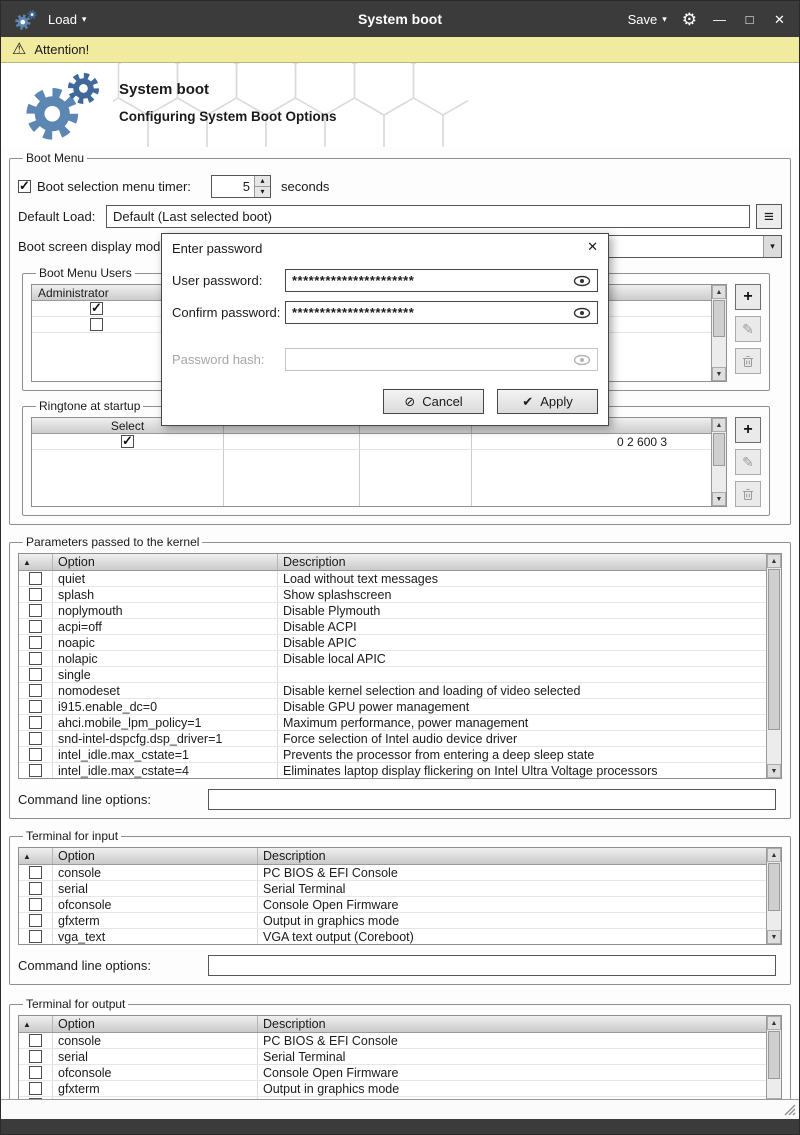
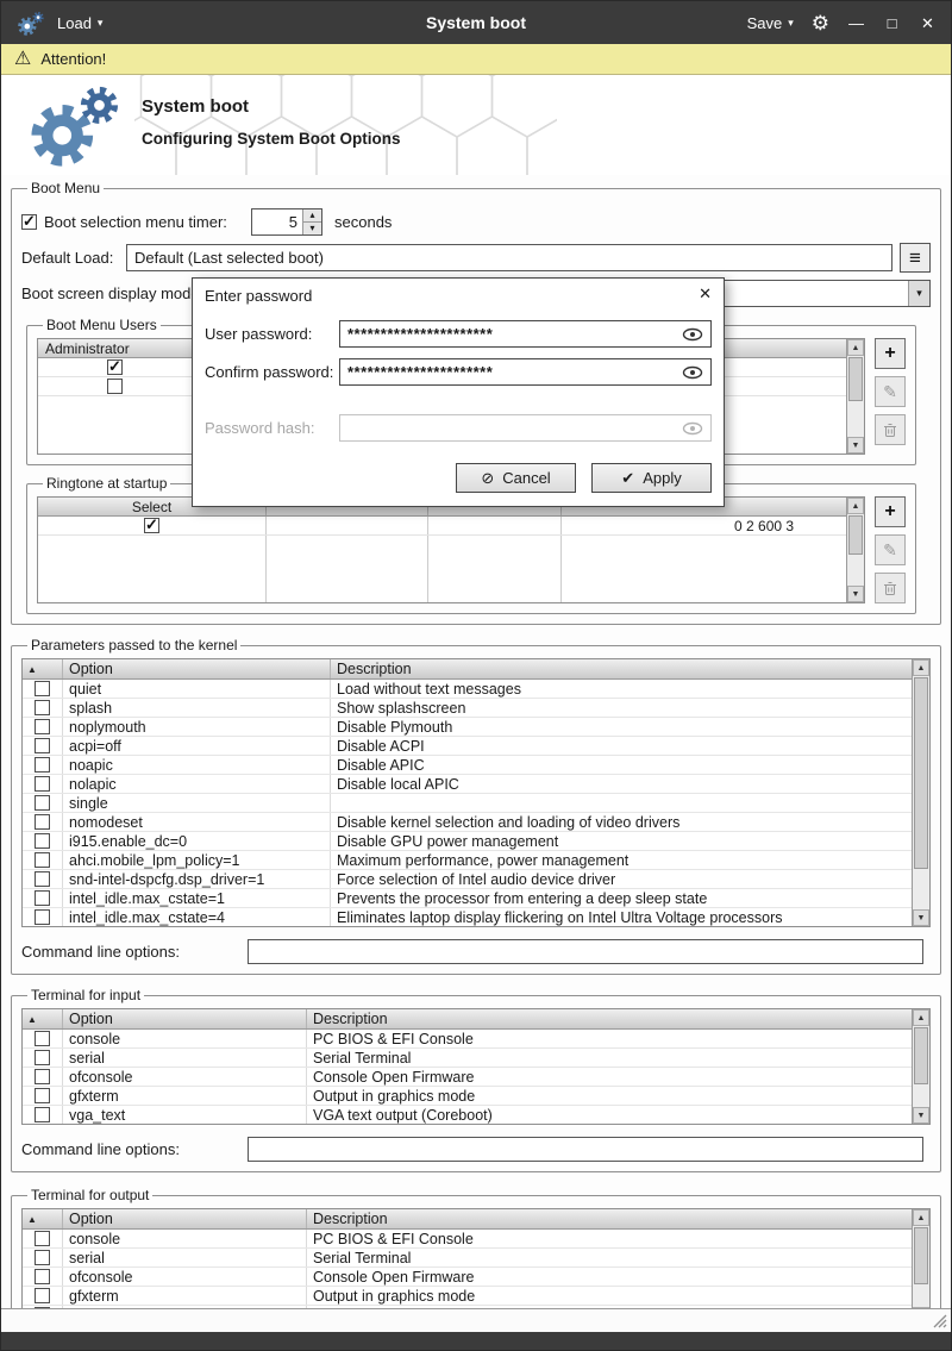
  Load
  ▾
  System boot
  Save
  ▾
  ⚙
  —
  □
  ✕
  ⚠
  Attention!
  System boot
  Configuring System Boot Options
  Boot Menu
  Boot selection menu timer:
  5
  ▴
  ▾
  seconds
  Default Load:
  Default (Last selected boot)
  ≡
  Boot screen display mod
  ▾
  Boot Menu Users
  Administrator
  +
  ✎
  Ringtone at startup
  Select
  0 2 600 3
  +
  ✎
  Parameters passed to the kernel
  ▲
  Option
  Description
  quiet
  Load without text messages
  splash
  Show splashscreen
  noplymouth
  Disable Plymouth
  acpi=off
  Disable ACPI
  noapic
  Disable APIC
  nolapic
  Disable local APIC
  single
  nomodeset
- Disable kernel selection and loading of video selected
+ Disable kernel selection and loading of video drivers
  i915.enable_dc=0
  Disable GPU power management
  ahci.mobile_lpm_policy=1
  Maximum performance, power management
  snd-intel-dspcfg.dsp_driver=1
  Force selection of Intel audio device driver
  intel_idle.max_cstate=1
  Prevents the processor from entering a deep sleep state
  intel_idle.max_cstate=4
  Eliminates laptop display flickering on Intel Ultra Voltage processors
  Command line options:
  Terminal for input
  ▲
  Option
  Description
  console
  PC BIOS & EFI Console
  serial
  Serial Terminal
  ofconsole
  Console Open Firmware
  gfxterm
  Output in graphics mode
  vga_text
  VGA text output (Coreboot)
  Command line options:
  Terminal for output
  ▲
  Option
  Description
  console
  PC BIOS & EFI Console
  serial
  Serial Terminal
  ofconsole
  Console Open Firmware
  gfxterm
  Output in graphics mode
  Enter password
  ✕
  User password:
  **********************
  Confirm password:
  **********************
  Password hash:
  ⊘
  Cancel
  ✔
  Apply
